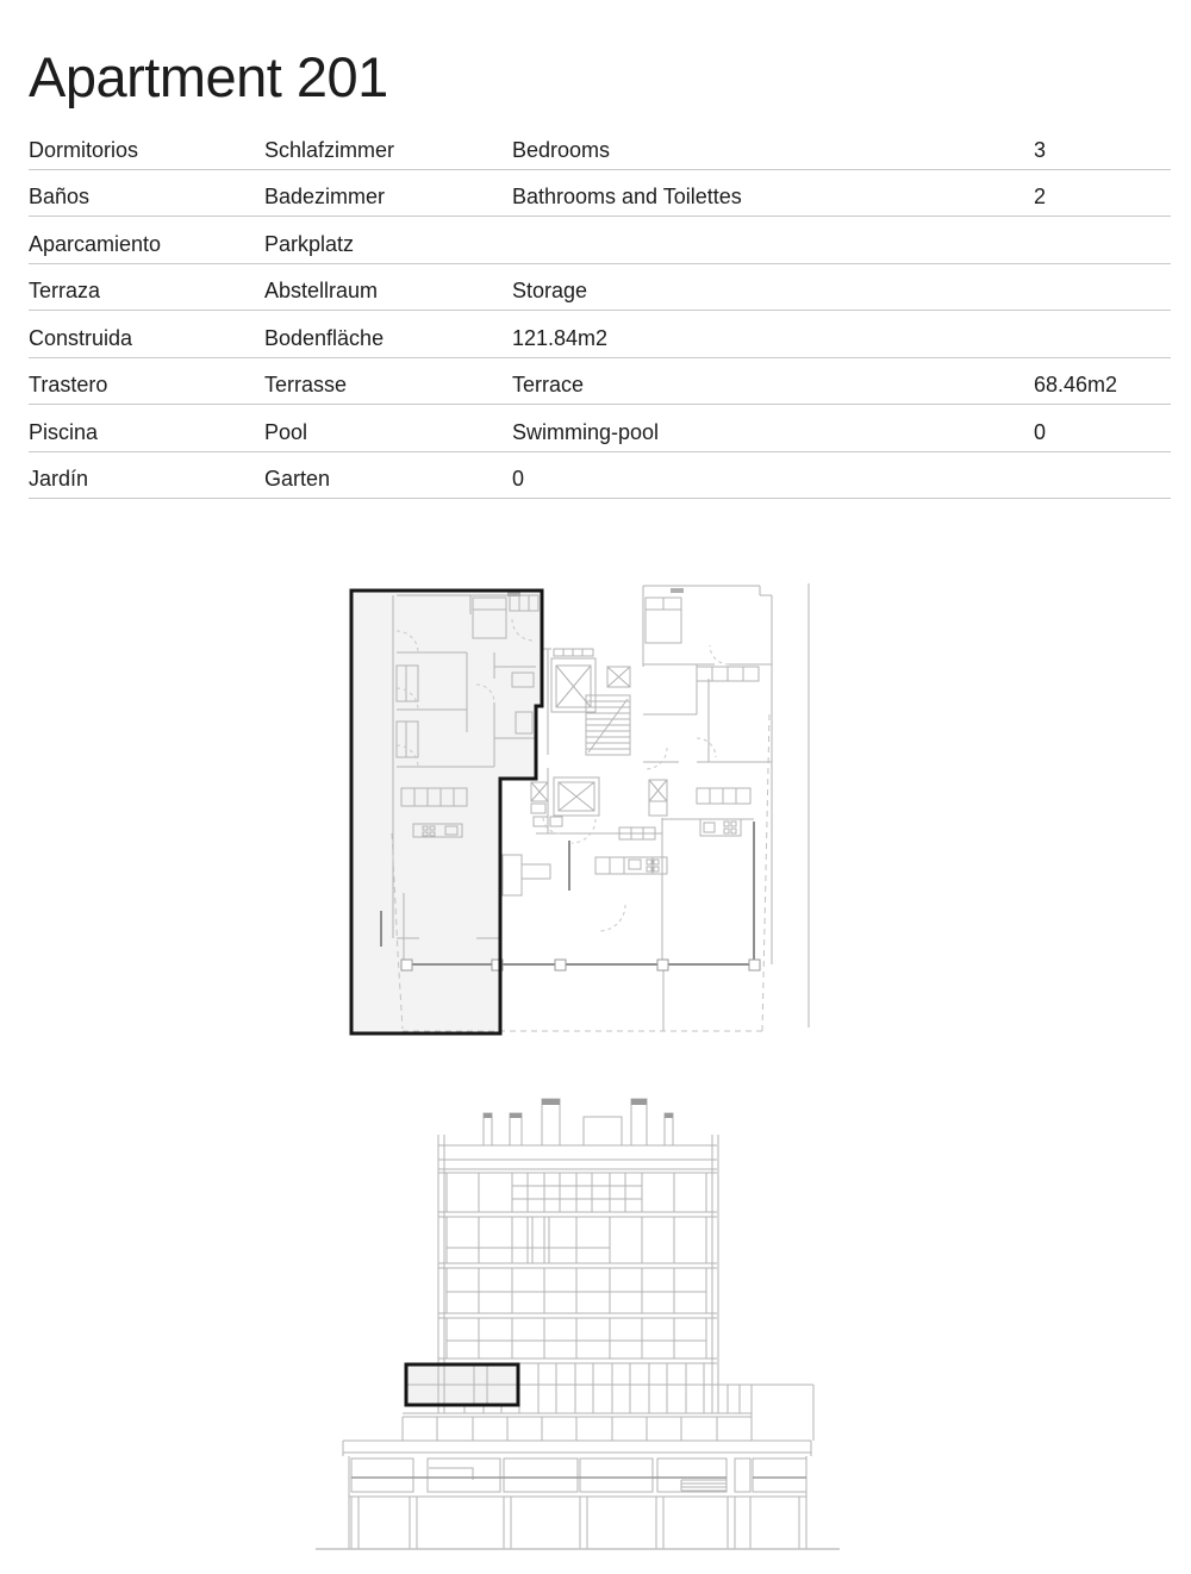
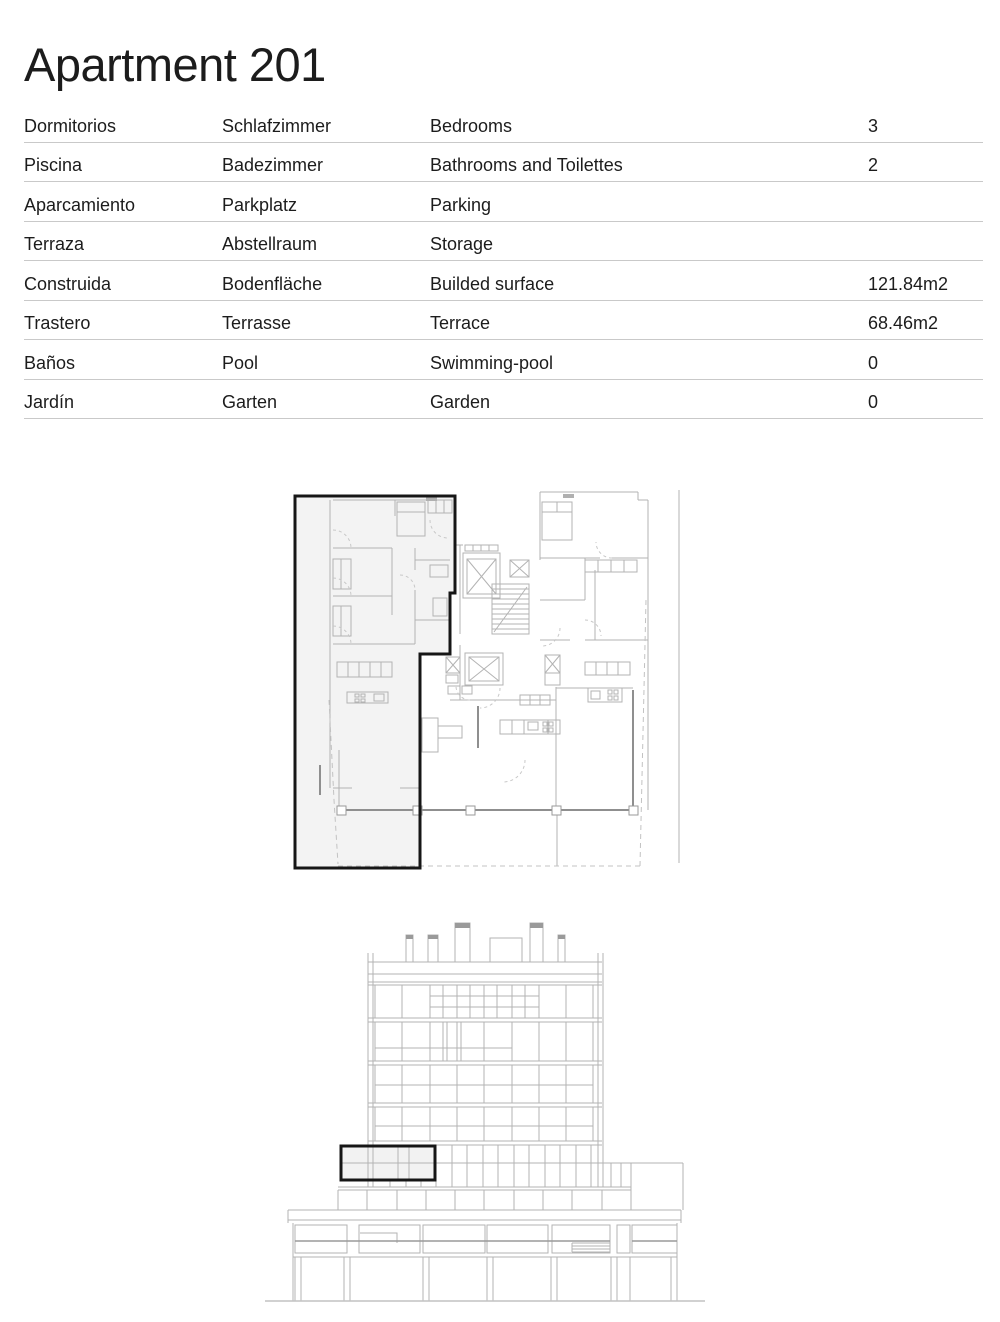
  Apartment 201
  Dormitorios
  Schlafzimmer
  Bedrooms
  3
- Baños
+ Piscina
  Badezimmer
  Bathrooms and Toilettes
  2
  Aparcamiento
  Parkplatz
+ Parking
  Terraza
  Abstellraum
  Storage
  Construida
  Bodenfläche
+ Builded surface
  121.84m2
  Trastero
  Terrasse
  Terrace
  68.46m2
- Piscina
+ Baños
  Pool
  Swimming-pool
  0
  Jardín
  Garten
+ Garden
  0
